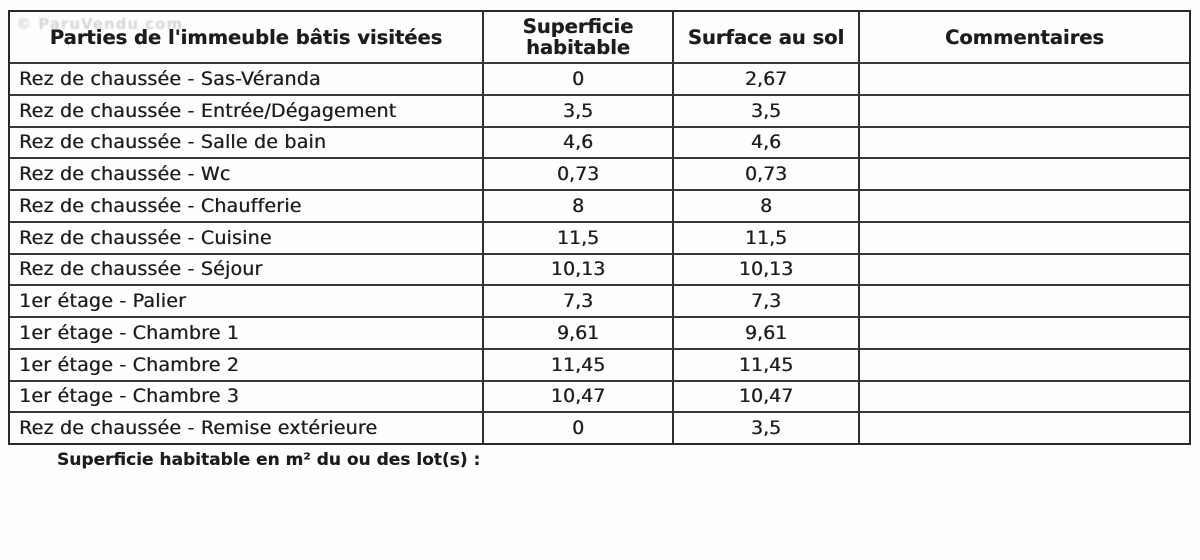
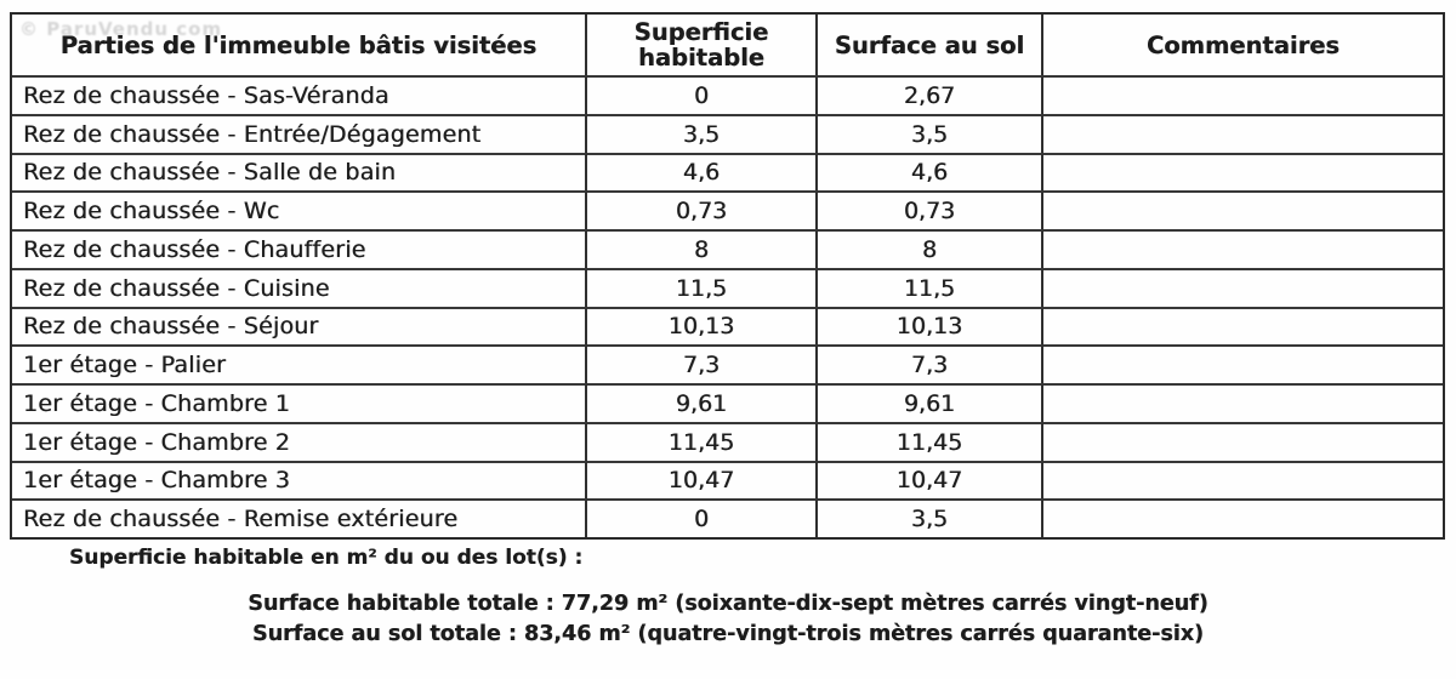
  © ParuVendu com
  Parties de l'immeuble bâtis visitées
  Superficie habitable
  Surface au sol
  Commentaires
  Rez de chaussée - Sas-Véranda
  0
  2,67
  Rez de chaussée - Entrée/Dégagement
  3,5
  3,5
  Rez de chaussée - Salle de bain
  4,6
  4,6
  Rez de chaussée - Wc
  0,73
  0,73
  Rez de chaussée - Chaufferie
  8
  8
  Rez de chaussée - Cuisine
  11,5
  11,5
  Rez de chaussée - Séjour
  10,13
  10,13
  1er étage - Palier
  7,3
  7,3
  1er étage - Chambre 1
  9,61
  9,61
  1er étage - Chambre 2
  11,45
  11,45
  1er étage - Chambre 3
  10,47
  10,47
  Rez de chaussée - Remise extérieure
  0
  3,5
  Superficie habitable en m² du ou des lot(s) :
+ Surface habitable totale : 77,29 m² (soixante-dix-sept mètres carrés vingt-neuf)
+ Surface au sol totale : 83,46 m² (quatre-vingt-trois mètres carrés quarante-six)
